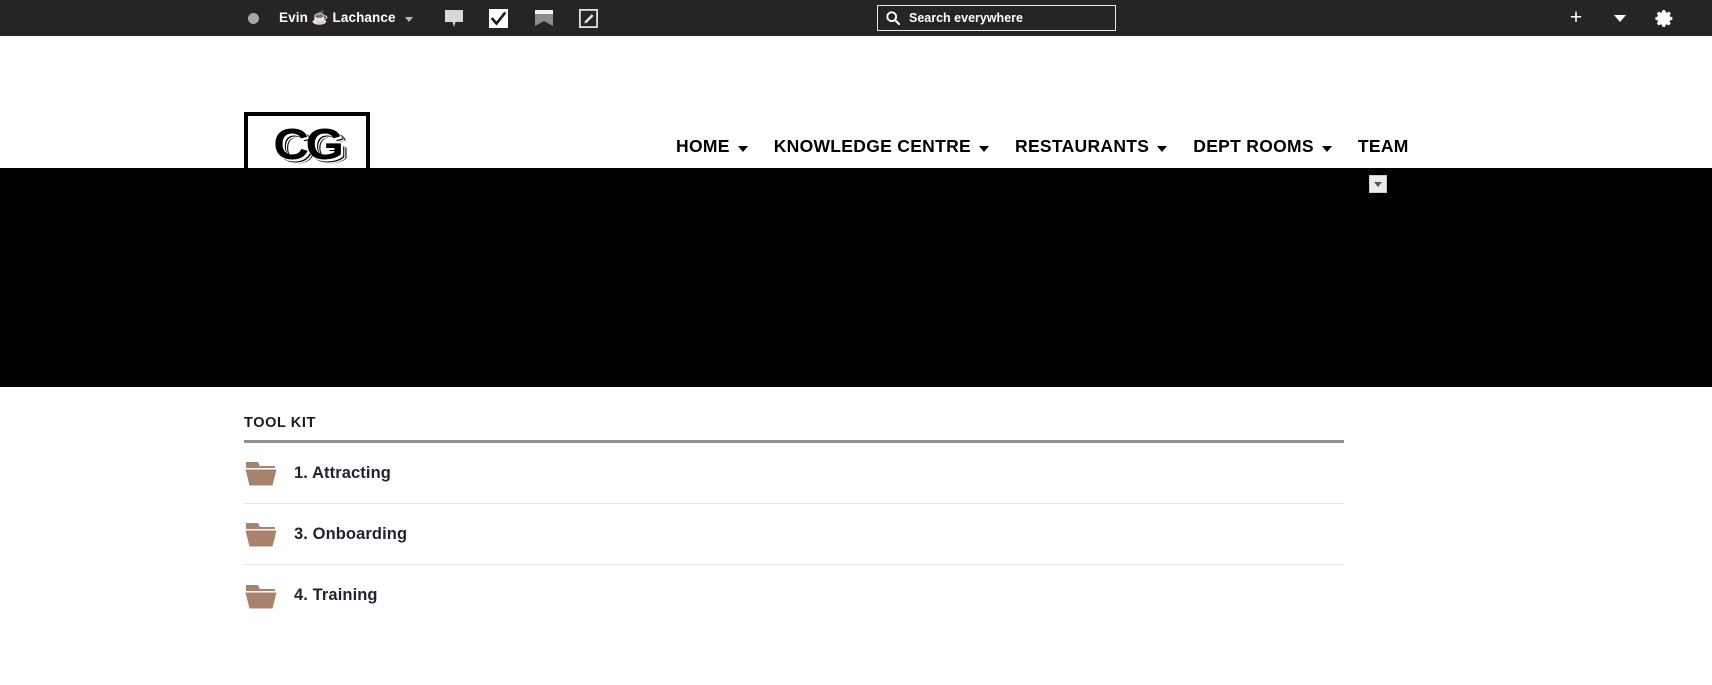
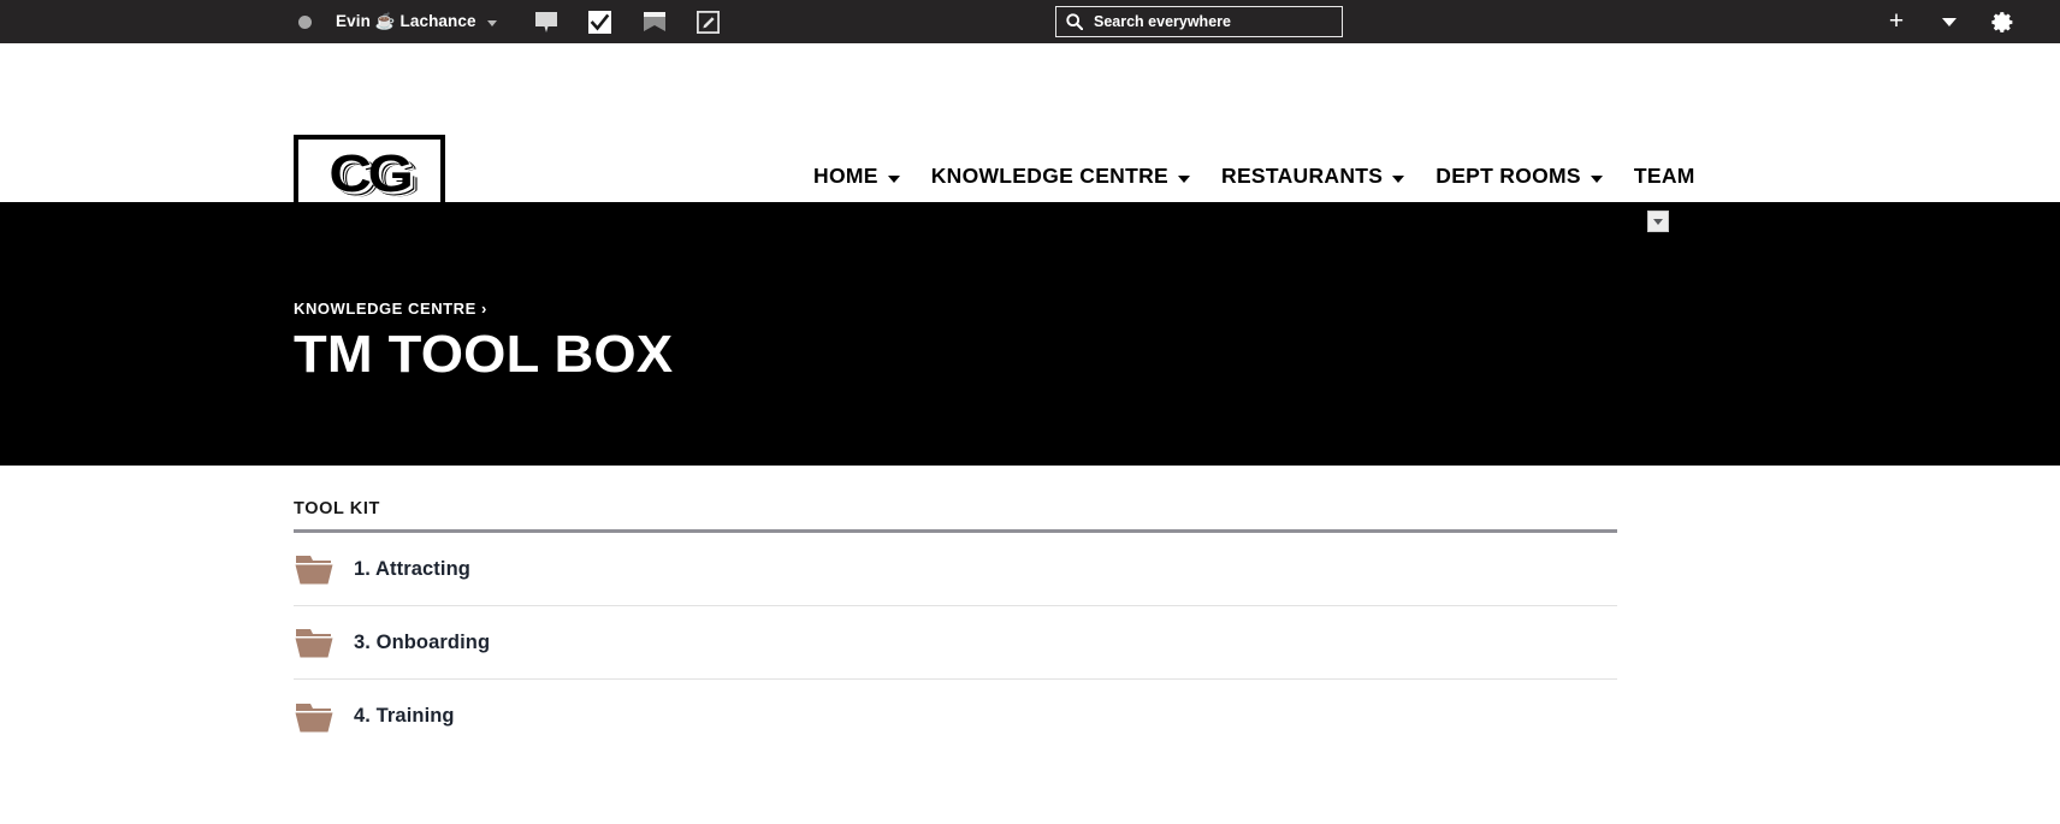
  Evin ☕ Lachance
  Search everywhere
  +
  CG
  HOME
  KNOWLEDGE CENTRE
  RESTAURANTS
  DEPT ROOMS
  TEAM
+ KNOWLEDGE CENTRE ›
+ TM TOOL BOX
  TOOL KIT
  1. Attracting
  3. Onboarding
  4. Training
